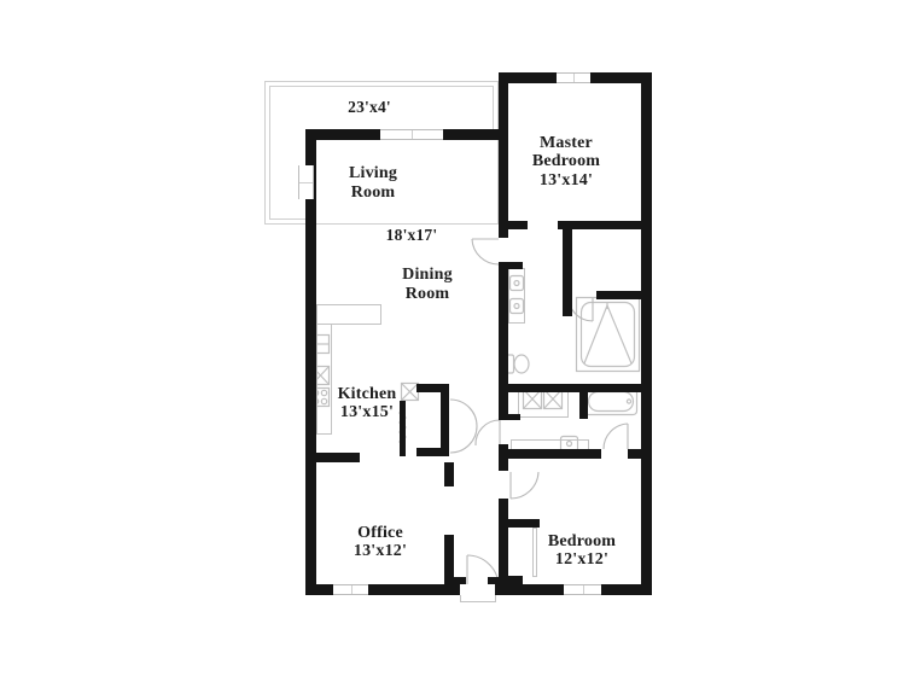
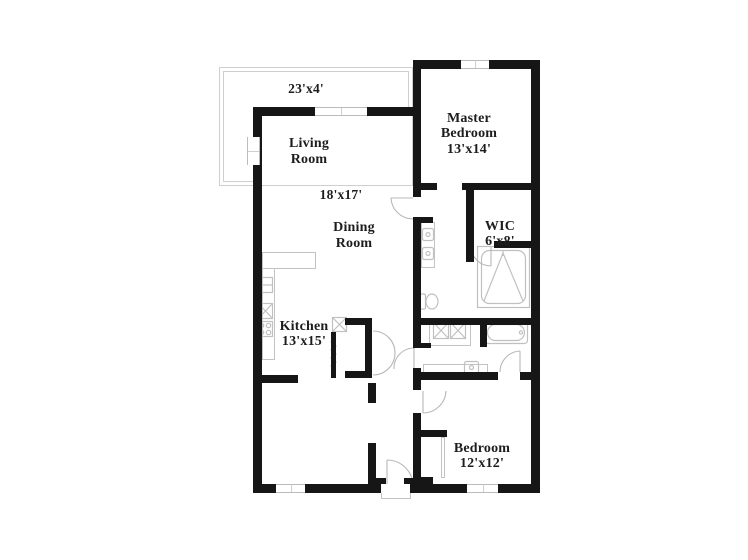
  23'x4'
  Master
  Bedroom
  13'x14'
  Living
  Room
  18'x17'
  Dining
  Room
+ WIC
+ 6'x8'
  Kitchen
  13'x15'
- Office
- 13'x12'
  Bedroom
  12'x12'
